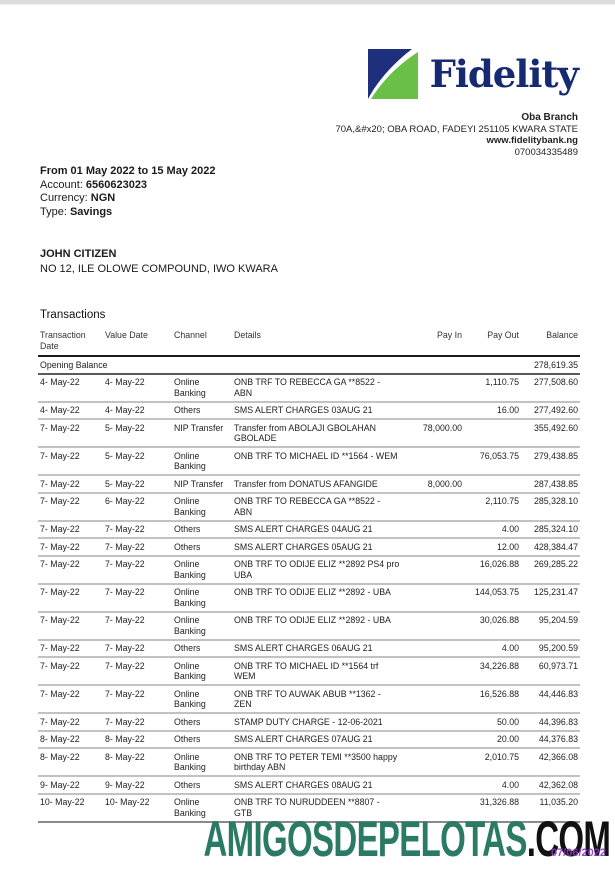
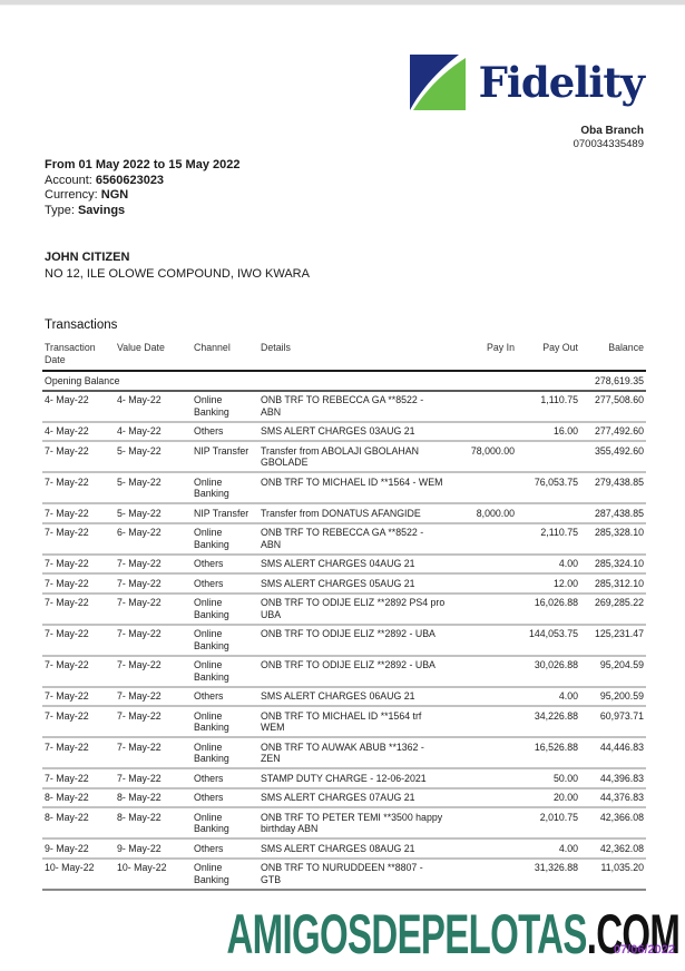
  Fidelity
  Oba Branch
- 70A,&#x20; OBA ROAD, FADEYI 251105 KWARA STATE
- www.fidelitybank.ng
  070034335489
  From 01 May 2022 to 15 May 2022
  Account: 6560623023
  Currency: NGN
  Type: Savings
  JOHN CITIZEN
  NO 12, ILE OLOWE COMPOUND, IWO KWARA
  Transactions
  Transaction Date	Value Date	Channel	Details	Pay In	Pay Out	Balance
  Opening Balance	278,619.35
  4- May-22	4- May-22	Online Banking	ONB TRF TO REBECCA GA **8522 - ABN		1,110.75	277,508.60
  4- May-22	4- May-22	Others	SMS ALERT CHARGES 03AUG 21		16.00	277,492.60
  7- May-22	5- May-22	NIP Transfer	Transfer from ABOLAJI GBOLAHAN GBOLADE	78,000.00		355,492.60
  7- May-22	5- May-22	Online Banking	ONB TRF TO MICHAEL ID **1564 - WEM		76,053.75	279,438.85
  7- May-22	5- May-22	NIP Transfer	Transfer from DONATUS AFANGIDE	8,000.00		287,438.85
  7- May-22	6- May-22	Online Banking	ONB TRF TO REBECCA GA **8522 - ABN		2,110.75	285,328.10
  7- May-22	7- May-22	Others	SMS ALERT CHARGES 04AUG 21		4.00	285,324.10
- 7- May-22	7- May-22	Others	SMS ALERT CHARGES 05AUG 21		12.00	428,384.47
+ 7- May-22	7- May-22	Others	SMS ALERT CHARGES 05AUG 21		12.00	285,312.10
  7- May-22	7- May-22	Online Banking	ONB TRF TO ODIJE ELIZ **2892 PS4 pro UBA		16,026.88	269,285.22
  7- May-22	7- May-22	Online Banking	ONB TRF TO ODIJE ELIZ **2892 - UBA		144,053.75	125,231.47
  7- May-22	7- May-22	Online Banking	ONB TRF TO ODIJE ELIZ **2892 - UBA		30,026.88	95,204.59
  7- May-22	7- May-22	Others	SMS ALERT CHARGES 06AUG 21		4.00	95,200.59
  7- May-22	7- May-22	Online Banking	ONB TRF TO MICHAEL ID **1564 trf WEM		34,226.88	60,973.71
  7- May-22	7- May-22	Online Banking	ONB TRF TO AUWAK ABUB **1362 - ZEN		16,526.88	44,446.83
  7- May-22	7- May-22	Others	STAMP DUTY CHARGE - 12-06-2021		50.00	44,396.83
  8- May-22	8- May-22	Others	SMS ALERT CHARGES 07AUG 21		20.00	44,376.83
  8- May-22	8- May-22	Online Banking	ONB TRF TO PETER TEMI **3500 happy birthday ABN		2,010.75	42,366.08
  9- May-22	9- May-22	Others	SMS ALERT CHARGES 08AUG 21		4.00	42,362.08
  10- May-22	10- May-22	Online Banking	ONB TRF TO NURUDDEEN **8807 - GTB		31,326.88	11,035.20
  AMIGOSDEPELOTAS.COM
  07/06/2022
